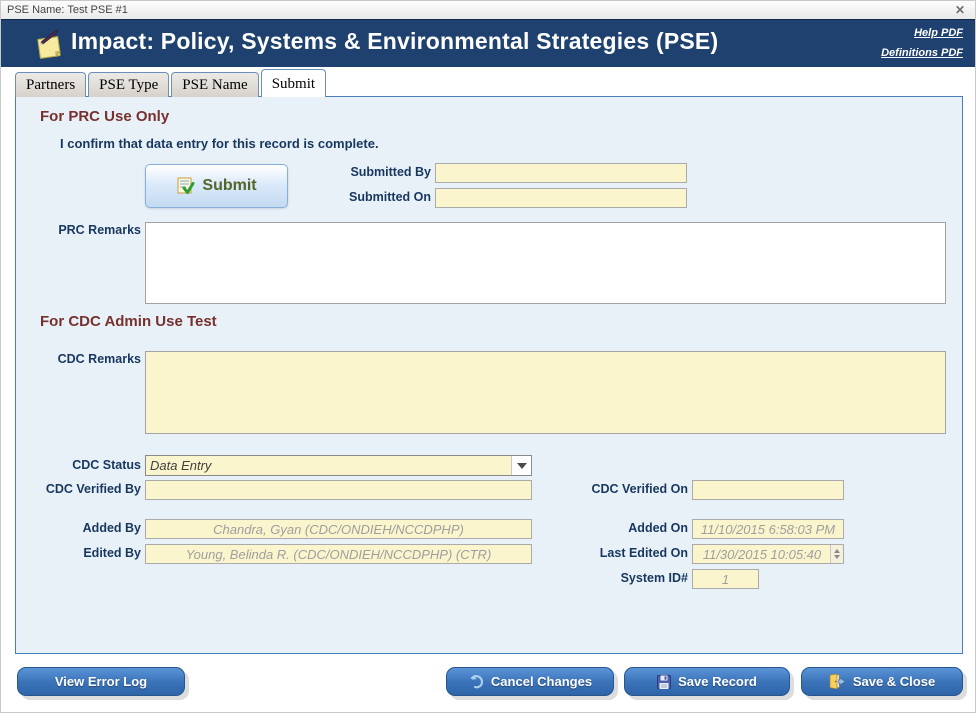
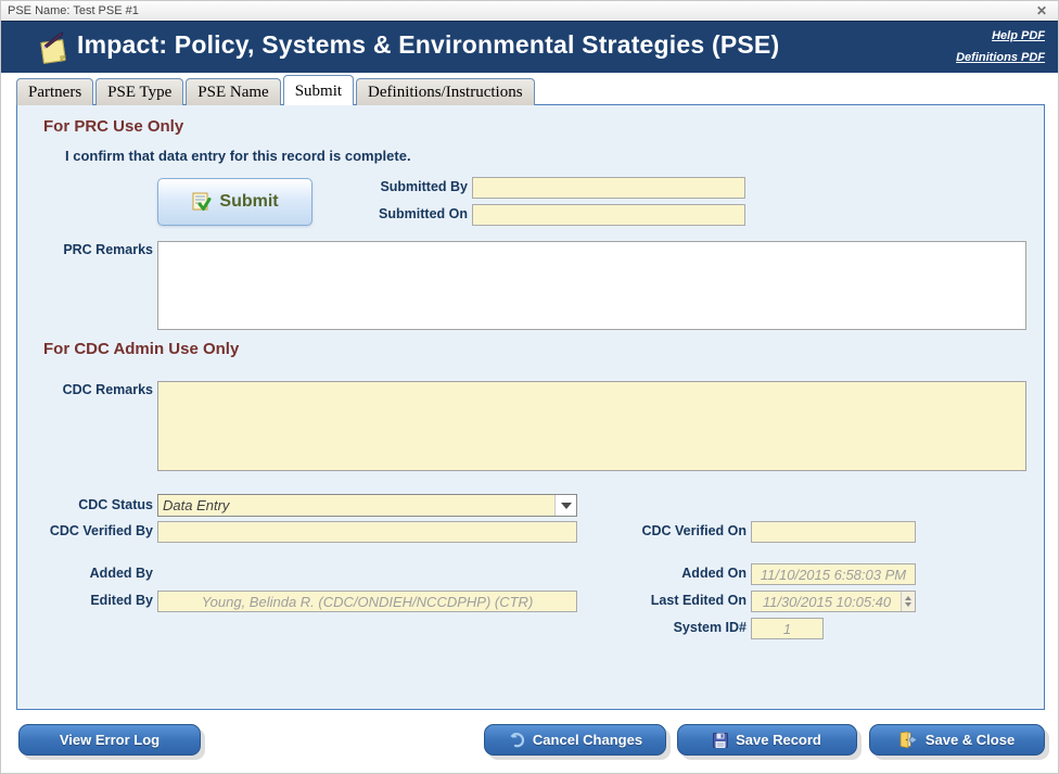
  PSE Name: Test PSE #1
  ✕
  Impact: Policy, Systems & Environmental Strategies (PSE)
  Help PDF
  Definitions PDF
  Partners
  PSE Type
  PSE Name
  Submit
+ Definitions/Instructions
  For PRC Use Only
  I confirm that data entry for this record is complete.
  Submit
  Submitted By
  Submitted On
  PRC Remarks
- For CDC Admin Use Test
+ For CDC Admin Use Only
  CDC Remarks
  CDC Status
  Data Entry
  CDC Verified By
  CDC Verified On
  Added By
- Chandra, Gyan (CDC/ONDIEH/NCCDPHP)
  Added On
  11/10/2015 6:58:03 PM
  Edited By
  Young, Belinda R. (CDC/ONDIEH/NCCDPHP) (CTR)
  Last Edited On
  11/30/2015 10:05:40
  System ID#
  1
  View Error Log
  Cancel Changes
  Save Record
  Save & Close
